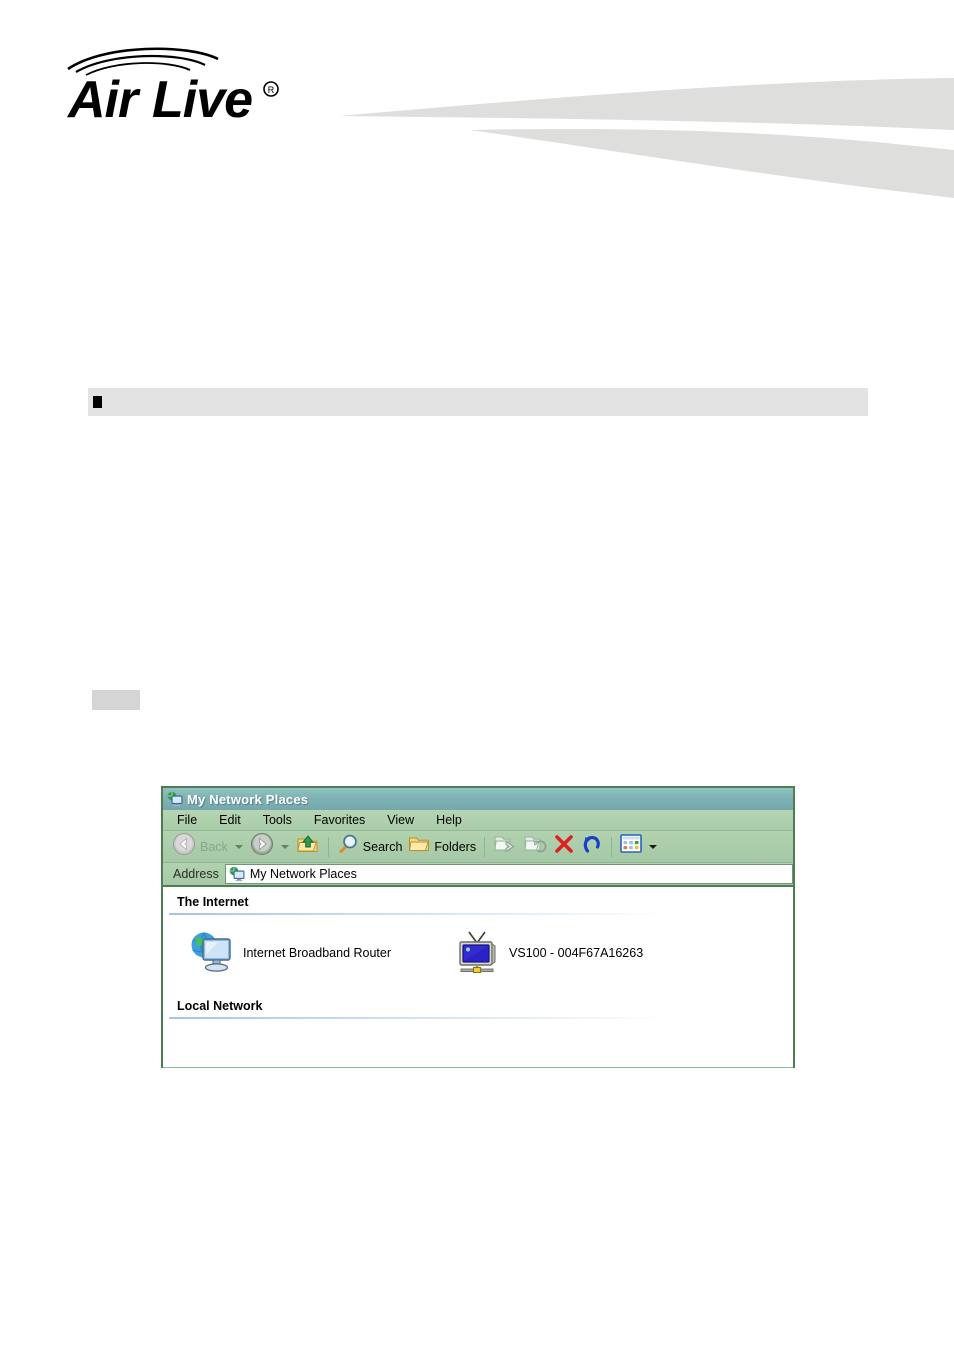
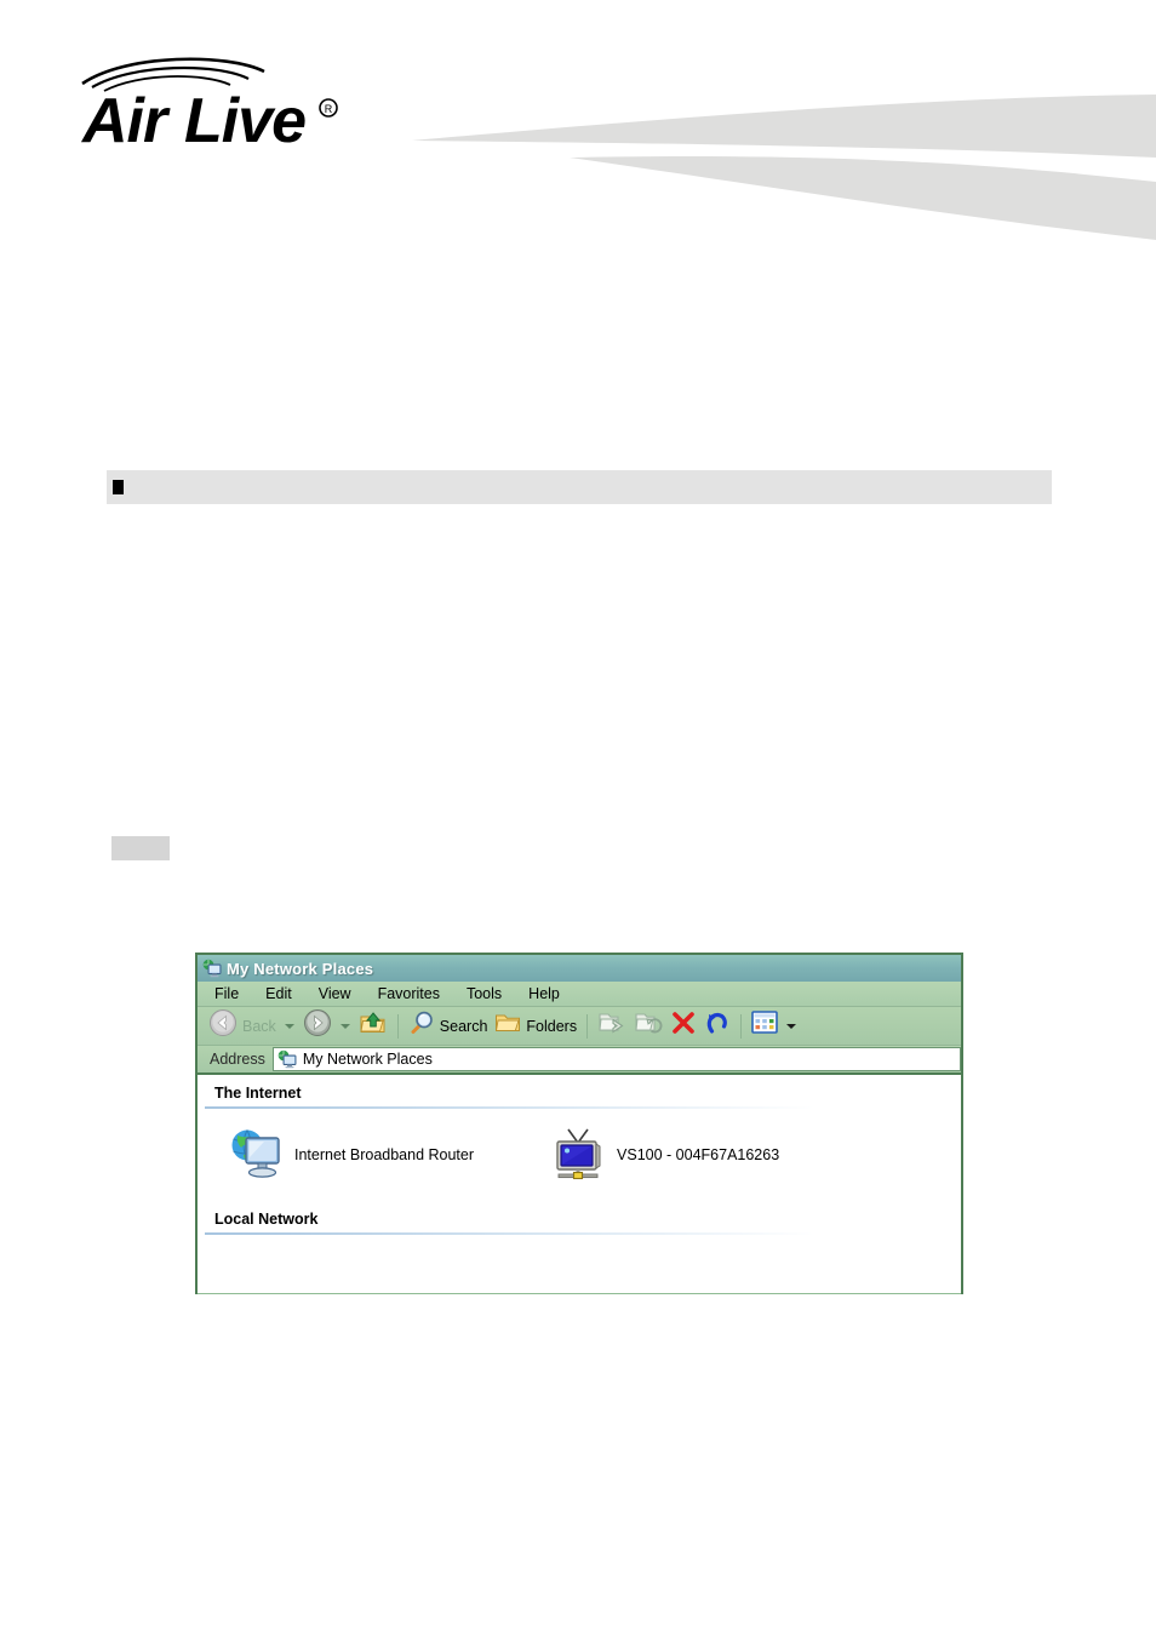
  Air
  Live
  R
  My Network Places
  File
  Edit
- Tools
+ View
  Favorites
- View
+ Tools
  Help
  Back
  Search
  Folders
  Address
  My Network Places
  The Internet
  Internet Broadband Router
  VS100 - 004F67A16263
  Local Network
